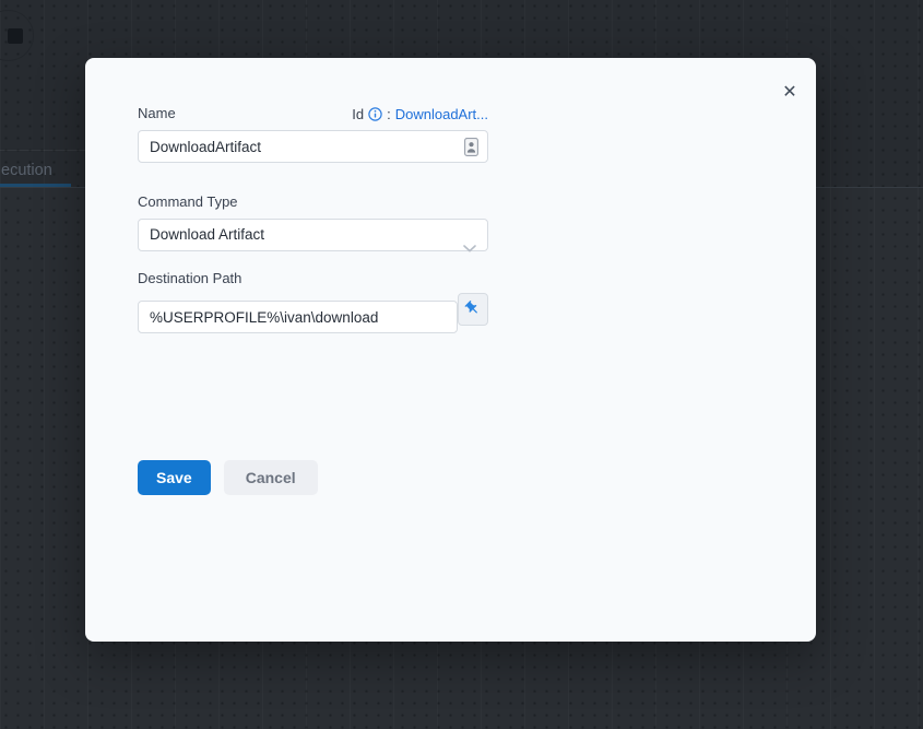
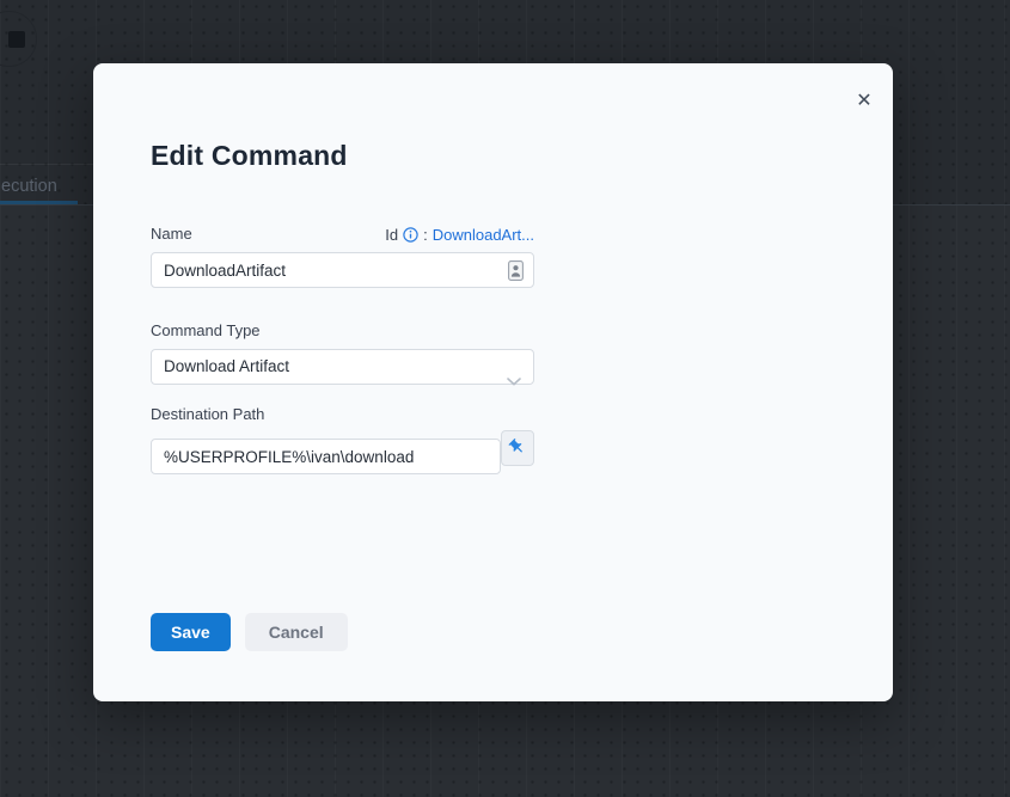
  ecution
  ✕
+ Edit Command
  Name
  Id
  :
  DownloadArt...
  DownloadArtifact
  Command Type
  Download Artifact
  Destination Path
  %USERPROFILE%\ivan\download
  Save
  Cancel
